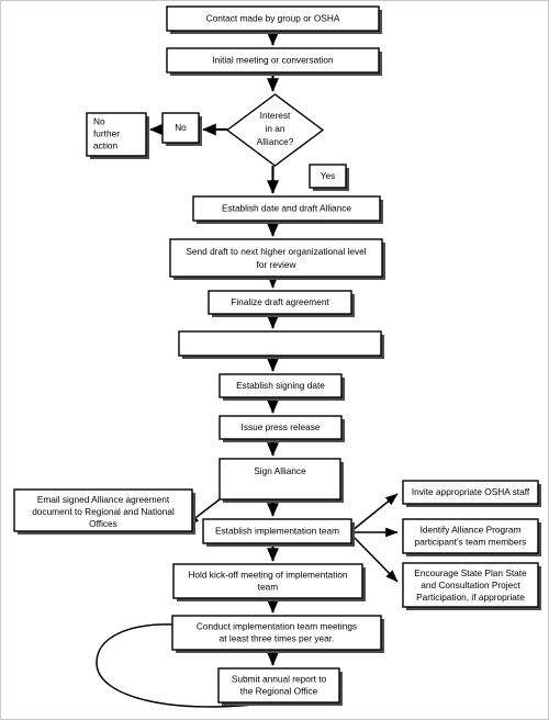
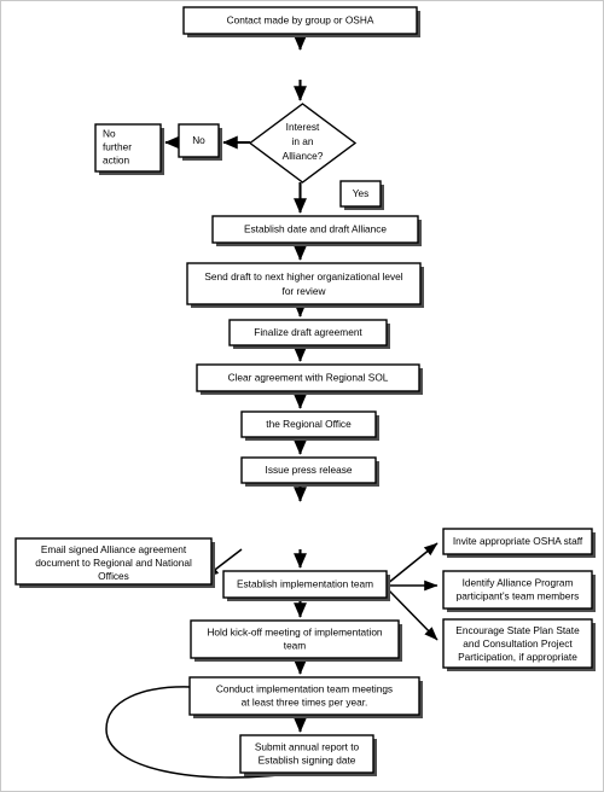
  Contact made by group or OSHA
- Initial meeting or conversation
  Interest
  in an
  Alliance?
  No
  No
  further
  action
  Yes
  Establish date and draft Alliance
  Send draft to next higher organizational level
  for review
  Finalize draft agreement
+ Clear agreement with Regional SOL
- Establish signing date
+ the Regional Office
  Issue press release
- Sign Alliance
  Email signed Alliance agreement
  document to Regional and National
  Offices
  Establish implementation team
  Invite appropriate OSHA staff
  Identify Alliance Program
  participant's team members
  Encourage State Plan State
  and Consultation Project
  Participation, if appropriate
  Hold kick-off meeting of implementation
  team
  Conduct implementation team meetings
  at least three times per year.
  Submit annual report to
- the Regional Office
+ Establish signing date
